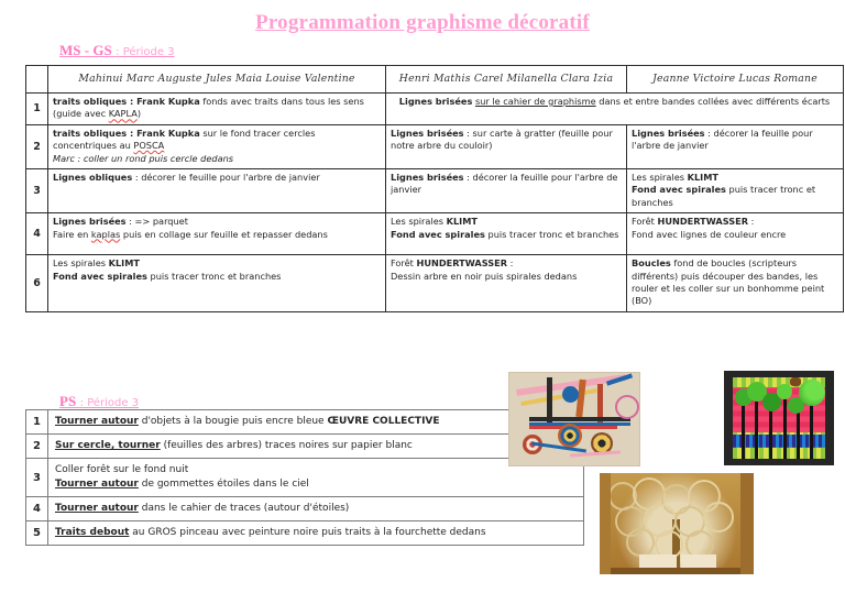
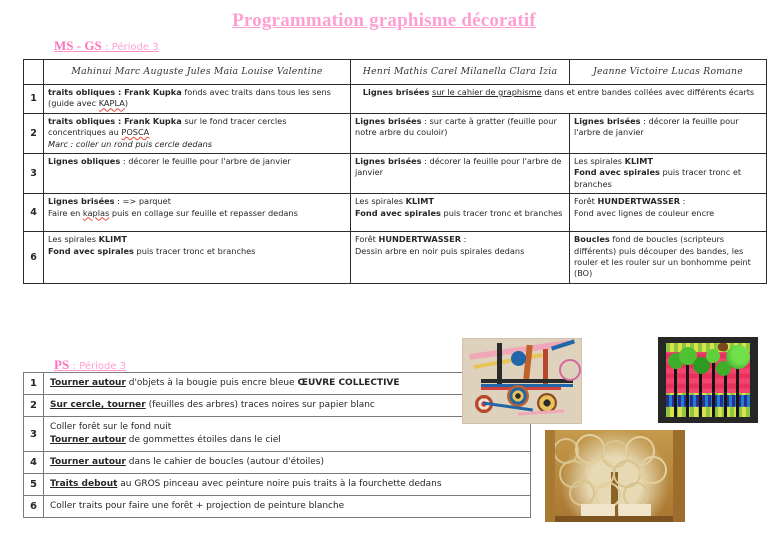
  Programmation graphisme décoratif
  MS - GS : Période 3
  	Mahinui Marc Auguste Jules Maia Louise Valentine	Henri Mathis Carel Milanella Clara Izia	Jeanne Victoire Lucas Romane
  1	traits obliques : Frank Kupka fonds avec traits dans tous les sens (guide avec KAPLA)	Lignes brisées sur le cahier de graphisme dans et entre bandes collées avec différents écarts
  2	traits obliques : Frank Kupka sur le fond tracer cercles concentriques au POSCA Marc : coller un rond puis cercle dedans	Lignes brisées : sur carte à gratter (feuille pour notre arbre du couloir)	Lignes brisées : décorer la feuille pour l'arbre de janvier
  3	Lignes obliques : décorer le feuille pour l'arbre de janvier	Lignes brisées : décorer la feuille pour l'arbre de janvier	Les spirales KLIMT Fond avec spirales puis tracer tronc et branches
  4	Lignes brisées : => parquet Faire en kaplas puis en collage sur feuille et repasser dedans	Les spirales KLIMT Fond avec spirales puis tracer tronc et branches	Forêt HUNDERTWASSER : Fond avec lignes de couleur encre
- 6	Les spirales KLIMT Fond avec spirales puis tracer tronc et branches	Forêt HUNDERTWASSER : Dessin arbre en noir puis spirales dedans	Boucles fond de boucles (scripteurs différents) puis découper des bandes, les rouler et les coller sur un bonhomme peint (BO)
+ 6	Les spirales KLIMT Fond avec spirales puis tracer tronc et branches	Forêt HUNDERTWASSER : Dessin arbre en noir puis spirales dedans	Boucles fond de boucles (scripteurs différents) puis découper des bandes, les rouler et les rouler sur un bonhomme peint (BO)
  PS : Période 3
  1	Tourner autour d'objets à la bougie puis encre bleue ŒUVRE COLLECTIVE
  2	Sur cercle, tourner (feuilles des arbres) traces noires sur papier blanc
  3	Coller forêt sur le fond nuit Tourner autour de gommettes étoiles dans le ciel
- 4	Tourner autour dans le cahier de traces (autour d'étoiles)
+ 4	Tourner autour dans le cahier de boucles (autour d'étoiles)
  5	Traits debout au GROS pinceau avec peinture noire puis traits à la fourchette dedans
+ 6	Coller traits pour faire une forêt + projection de peinture blanche
